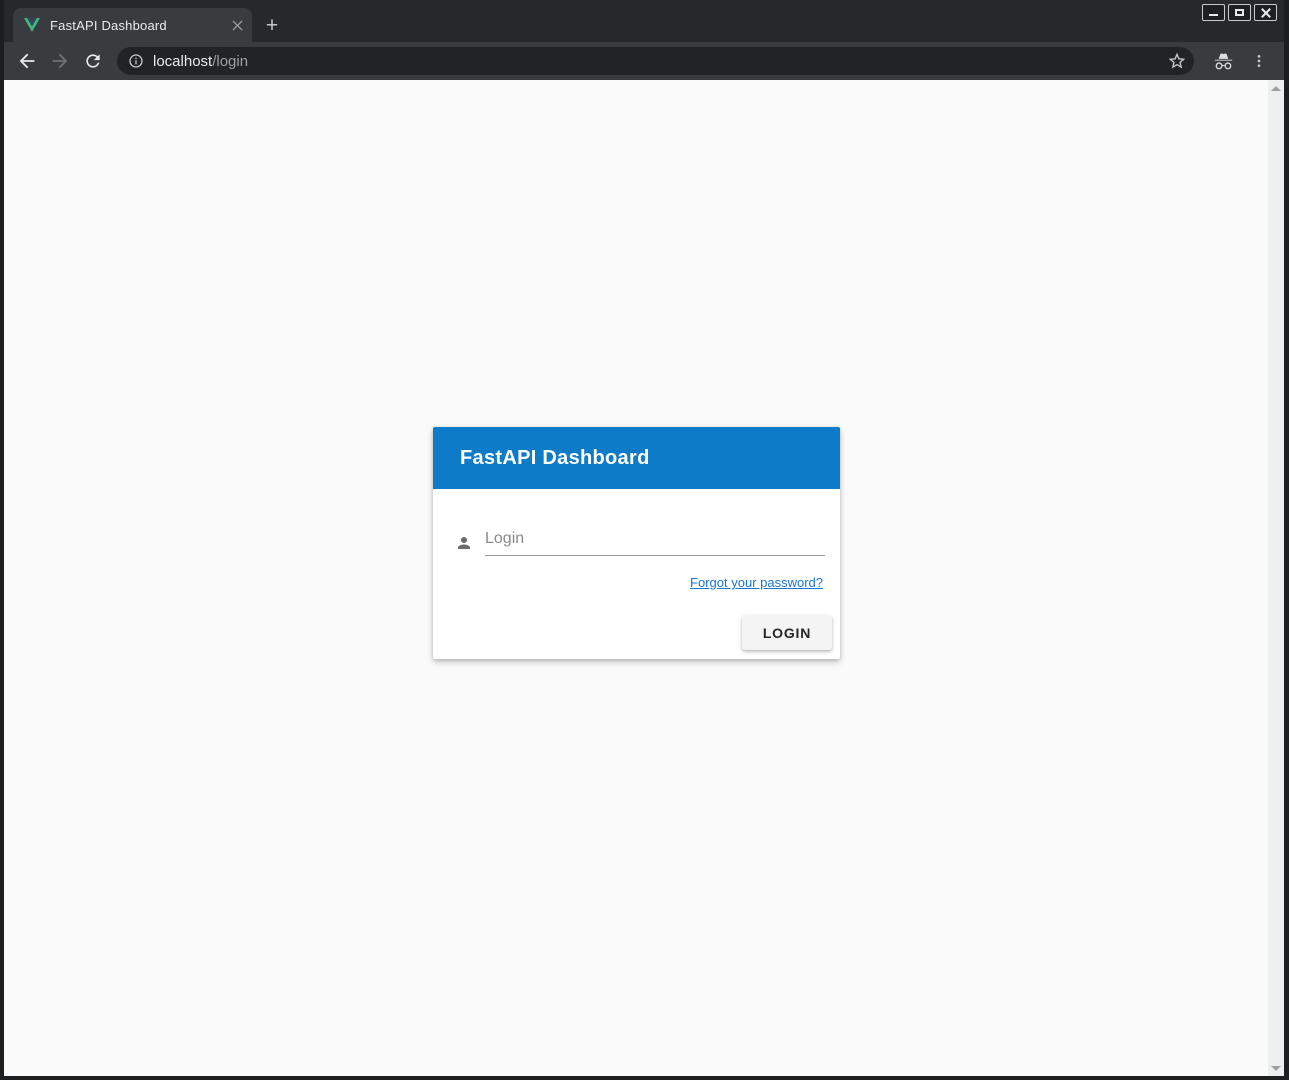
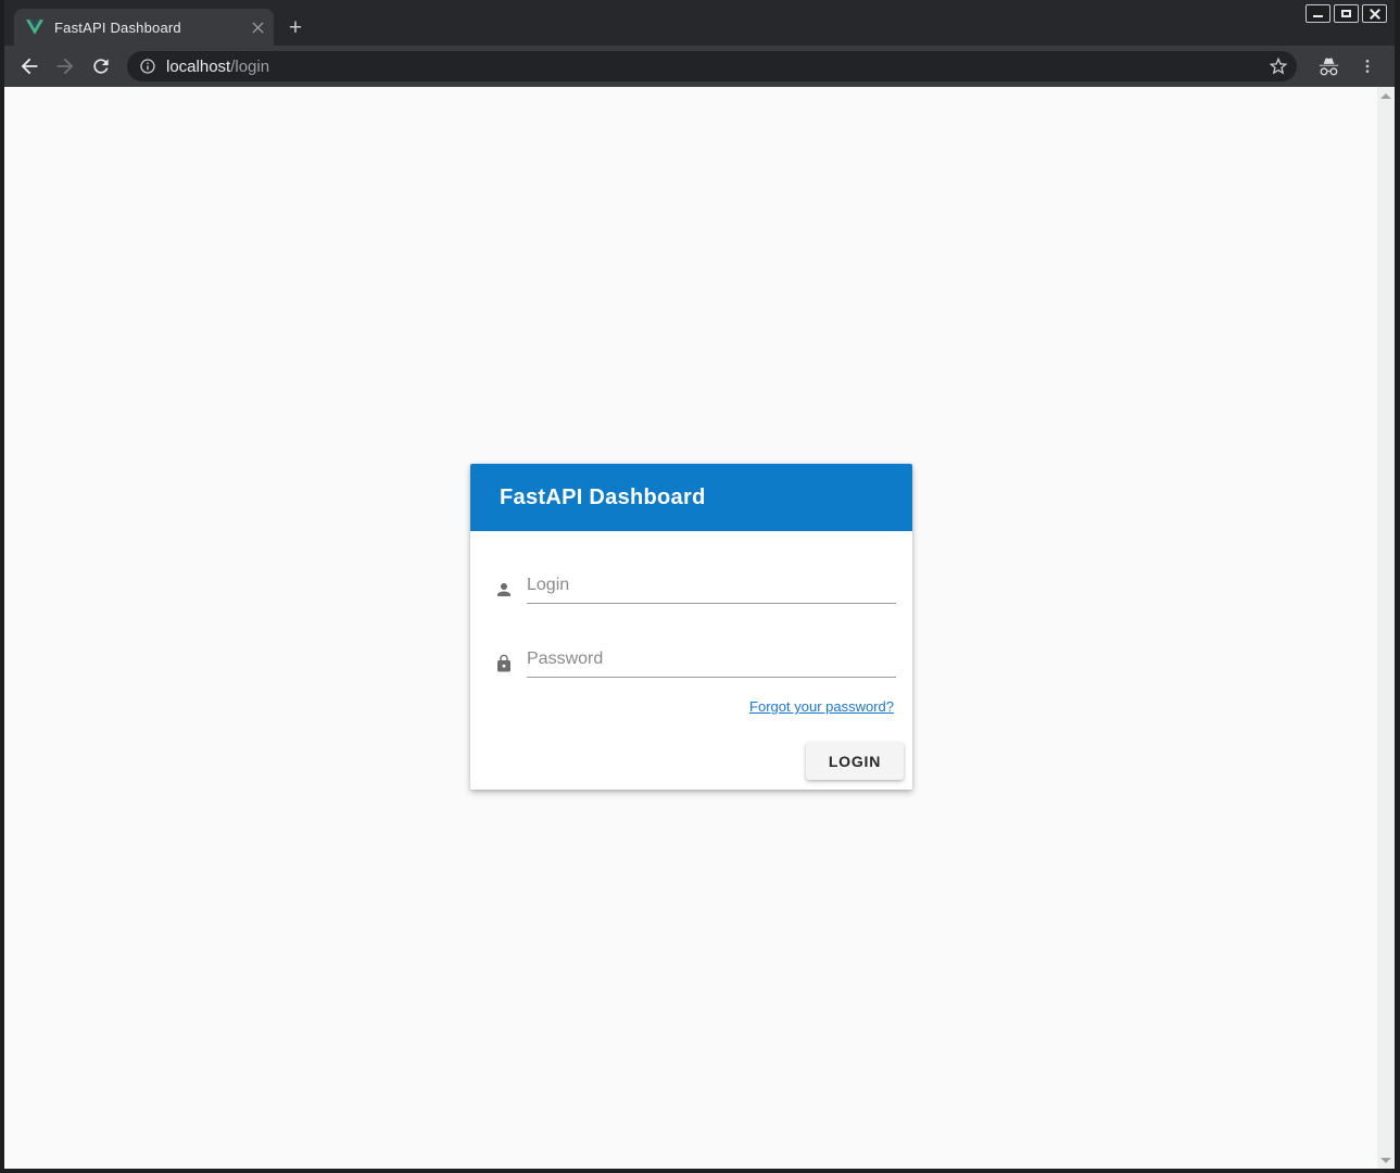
  FastAPI Dashboard
  +
  localhost/login
  FastAPI Dashboard
  Login
+ Password
  Forgot your password?
  LOGIN
